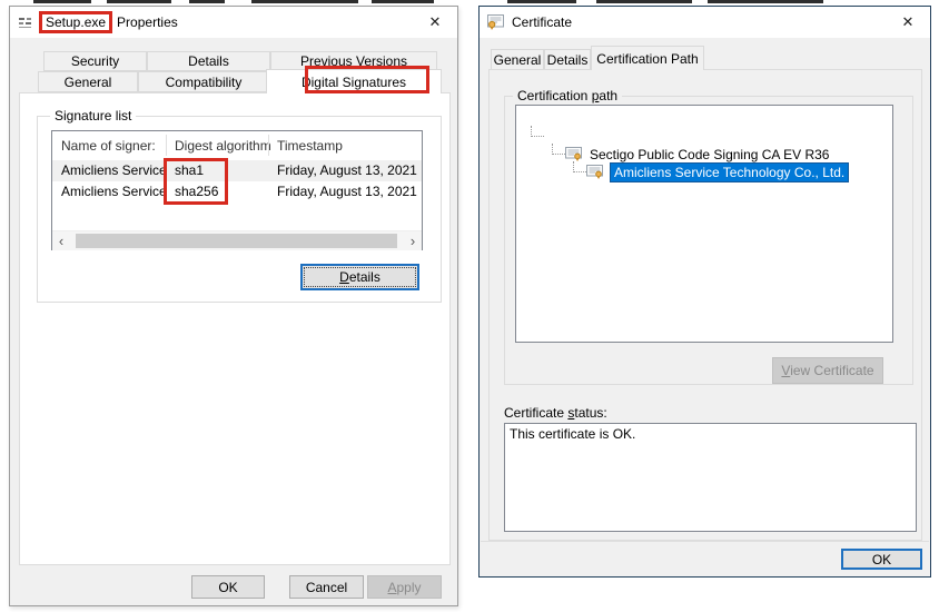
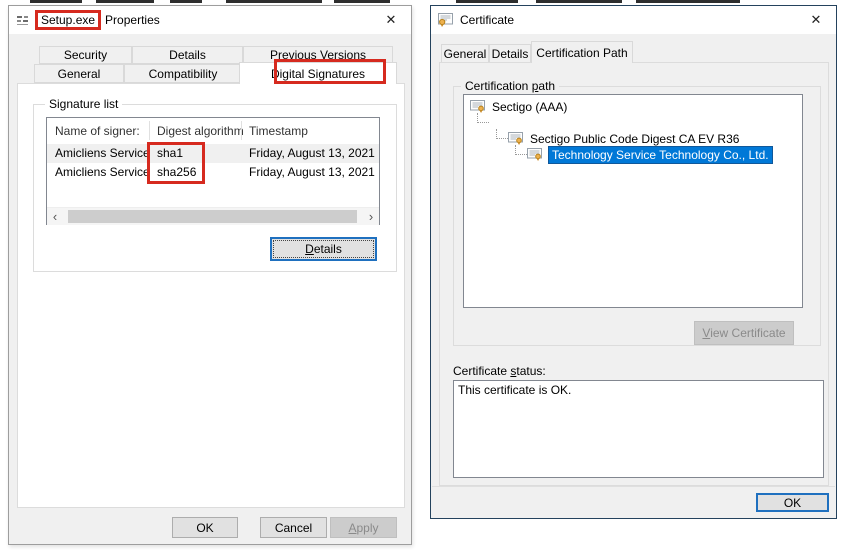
  Setup.exe Properties
  ✕
  Security
  Details
  Previous Versions
  General
  Compatibility
  Digital Signatures
  Signature list
  Name of signer:
  Digest algorithm
  Timestamp
  Amicliens Service
  sha1
  Friday, August 13, 2021
  Amicliens Service
  sha256
  Friday, August 13, 2021
  ‹
  ›
  Details
  OK
  Cancel
  Apply
  Certificate
  ✕
  General
  Details
  Certification Path
  Certification path
+ Sectigo (AAA)
- Sectigo Public Code Signing CA EV R36
+ Sectigo Public Code Digest CA EV R36
- Amicliens Service Technology Co., Ltd.
+ Technology Service Technology Co., Ltd.
  View Certificate
  Certificate status:
  This certificate is OK.
  OK
